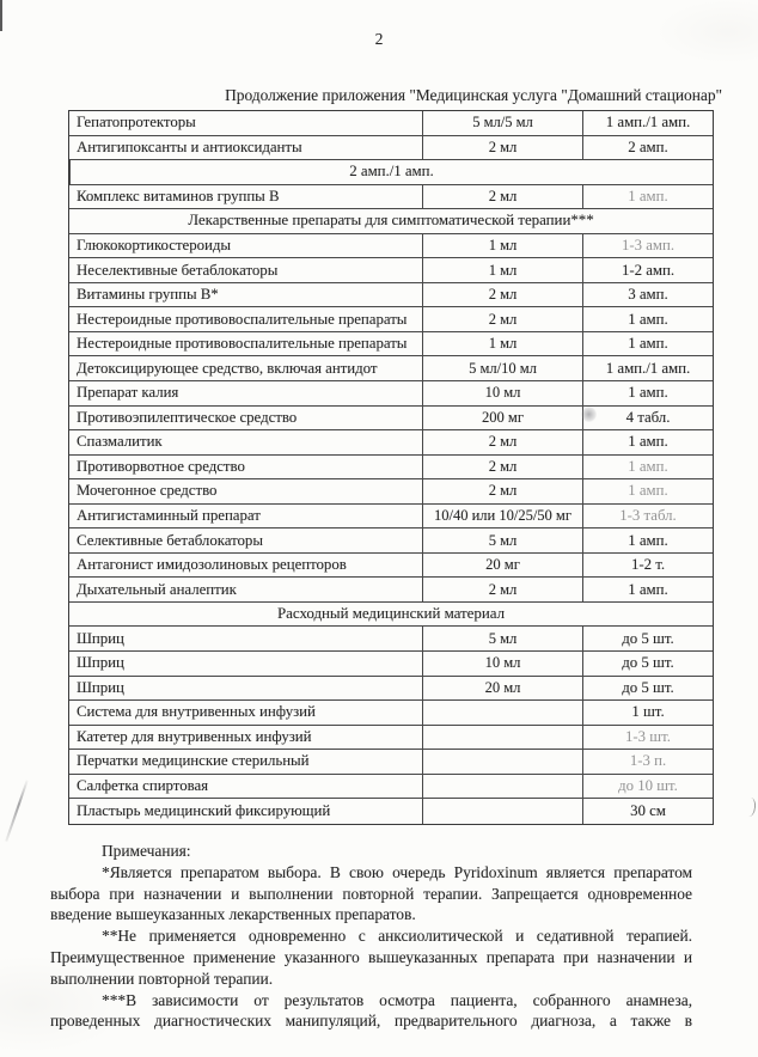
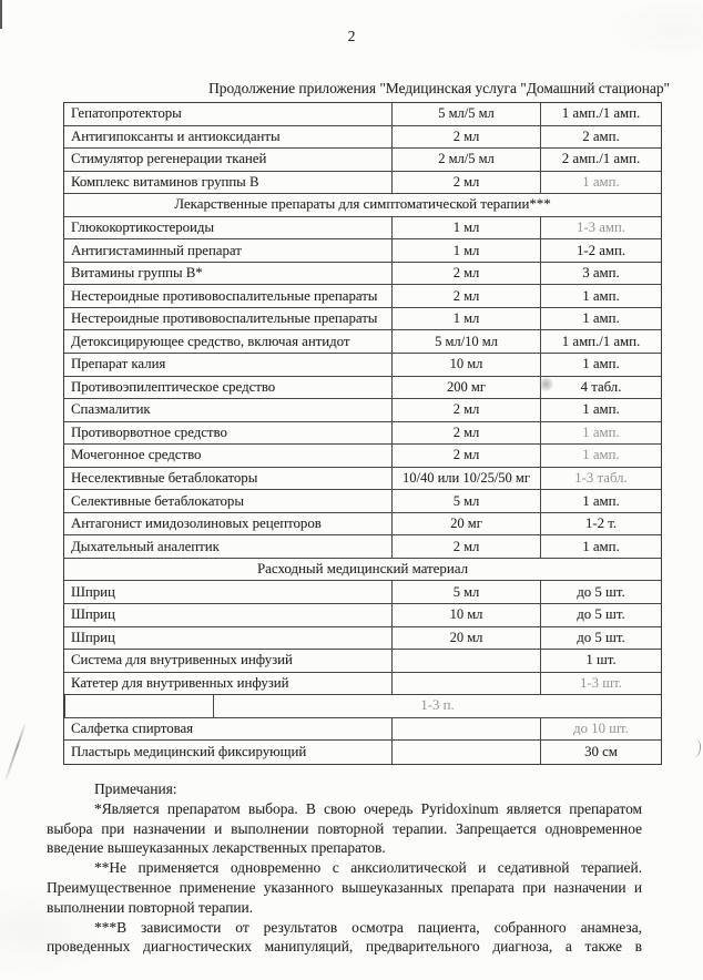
  2
  Продолжение приложения "Медицинская услуга "Домашний стационар"
  Гепатопротекторы
  5 мл/5 мл
  1 амп./1 амп.
  Антигипоксанты и антиоксиданты
  2 мл
  2 амп.
+ Стимулятор регенерации тканей
+ 2 мл/5 мл
  2 амп./1 амп.
  Комплекс витаминов группы В
  2 мл
  1 амп.
  Лекарственные препараты для симптоматической терапии***
  Глюкокортикостероиды
  1 мл
  1-3 амп.
- Неселективные бетаблокаторы
+ Антигистаминный препарат
  1 мл
  1-2 амп.
  Витамины группы В*
  2 мл
  3 амп.
  Нестероидные противовоспалительные препараты
  2 мл
  1 амп.
  Нестероидные противовоспалительные препараты
  1 мл
  1 амп.
  Детоксицирующее средство, включая антидот
  5 мл/10 мл
  1 амп./1 амп.
  Препарат калия
  10 мл
  1 амп.
  Противоэпилептическое средство
  200 мг
  4 табл.
  Спазмалитик
  2 мл
  1 амп.
  Противорвотное средство
  2 мл
  1 амп.
  Мочегонное средство
  2 мл
  1 амп.
- Антигистаминный препарат
+ Неселективные бетаблокаторы
  10/40 или 10/25/50 мг
  1-3 табл.
  Селективные бетаблокаторы
  5 мл
  1 амп.
  Антагонист имидозолиновых рецепторов
  20 мг
  1-2 т.
  Дыхательный аналептик
  2 мл
  1 амп.
  Расходный медицинский материал
  Шприц
  5 мл
  до 5 шт.
  Шприц
  10 мл
  до 5 шт.
  Шприц
  20 мл
  до 5 шт.
  Система для внутривенных инфузий
  1 шт.
  Катетер для внутривенных инфузий
  1-3 шт.
- Перчатки медицинские стерильный
  1-3 п.
  Салфетка спиртовая
  до 10 шт.
  Пластырь медицинский фиксирующий
  30 см
  Примечания:
  *Является препаратом выбора. В свою очередь Pyridoxinum является препаратом
  выбора при назначении и выполнении повторной терапии. Запрещается одновременное
  введение вышеуказанных лекарственных препаратов.
  **Не применяется одновременно с анксиолитической и седативной терапией.
  Преимущественное применение указанного вышеуказанных препарата при назначении и
  выполнении повторной терапии.
  ***В зависимости от результатов осмотра пациента, собранного анамнеза,
  проведенных диагностических манипуляций, предварительного диагноза, а также в
